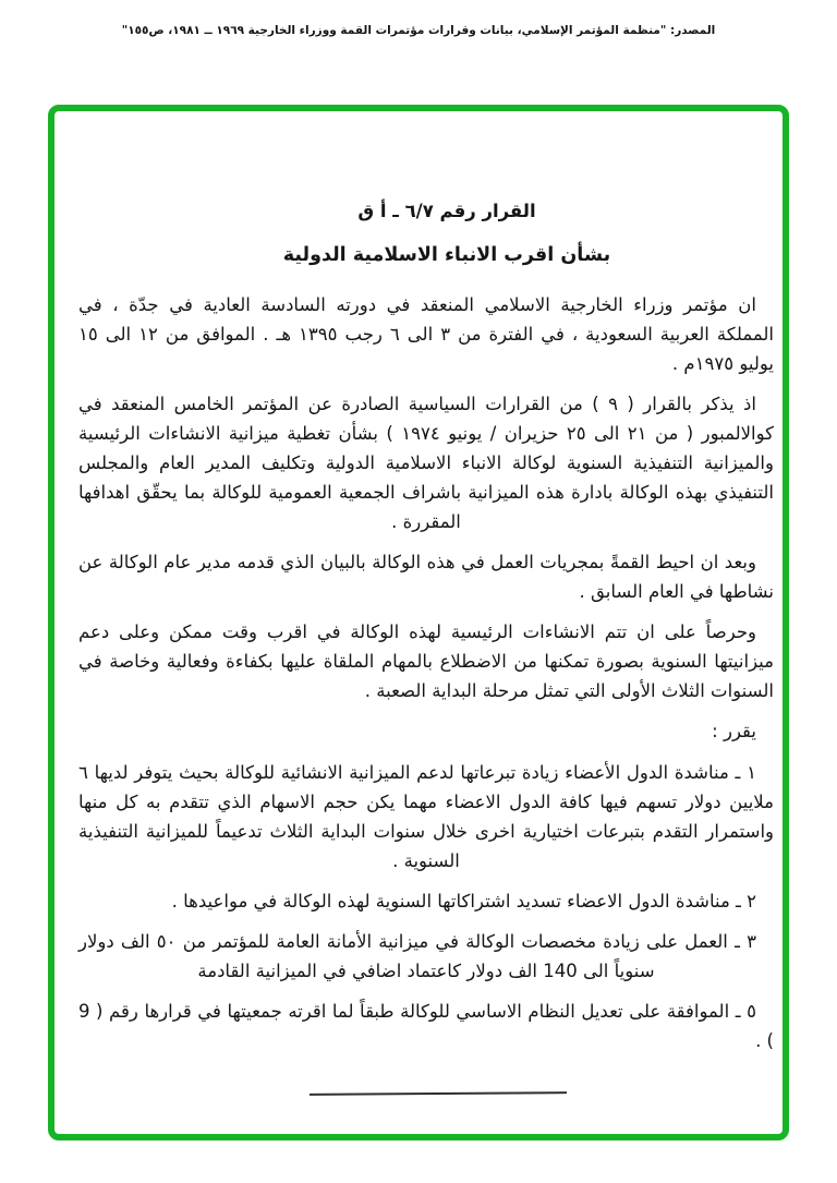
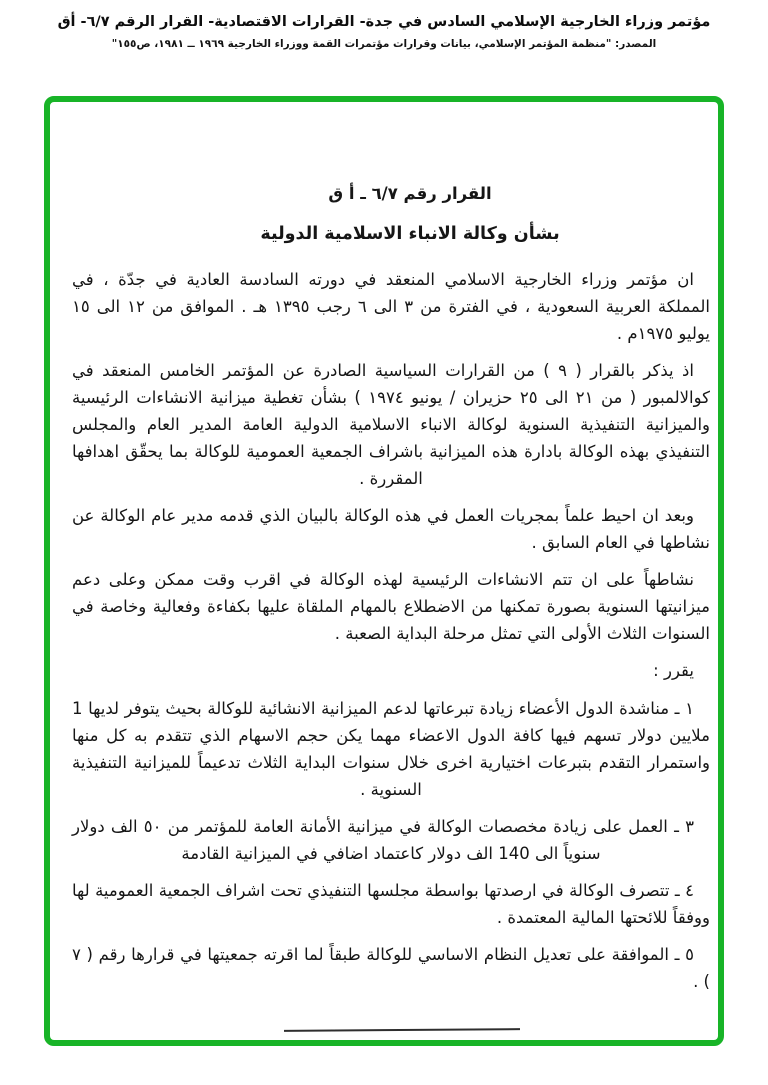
+ مؤتمر وزراء الخارجية الإسلامي السادس في جدة- القرارات الاقتصادية- القرار الرقم ٦/٧- أق
  المصدر: "منظمة المؤتمر الإسلامي، بيانات وقرارات مؤتمرات القمة ووزراء الخارجية ١٩٦٩ ــ ١٩٨١، ص١٥٥"
  القرار رقم ٦/٧ ـ أ ق
- بشأن اقرب الانباء الاسلامية الدولية
+ بشأن وكالة الانباء الاسلامية الدولية
  ان مؤتمر وزراء الخارجية الاسلامي المنعقد في دورته السادسة العادية في جدّة ، في المملكة العربية السعودية ، في الفترة من ٣ الى ٦ رجب ١٣٩٥ هـ . الموافق من ١٢ الى ١٥ يوليو ١٩٧٥م .
- اذ يذكر بالقرار ( ٩ ) من القرارات السياسية الصادرة عن المؤتمر الخامس المنعقد في كوالالمبور ( من ٢١ الى ٢٥ حزيران / يونيو ١٩٧٤ ) بشأن تغطية ميزانية الانشاءات الرئيسية والميزانية التنفيذية السنوية لوكالة الانباء الاسلامية الدولية وتكليف المدير العام والمجلس التنفيذي بهذه الوكالة بادارة هذه الميزانية باشراف الجمعية العمومية للوكالة بما يحقّق اهدافها المقررة .
+ اذ يذكر بالقرار ( ٩ ) من القرارات السياسية الصادرة عن المؤتمر الخامس المنعقد في كوالالمبور ( من ٢١ الى ٢٥ حزيران / يونيو ١٩٧٤ ) بشأن تغطية ميزانية الانشاءات الرئيسية والميزانية التنفيذية السنوية لوكالة الانباء الاسلامية الدولية العامة المدير العام والمجلس التنفيذي بهذه الوكالة بادارة هذه الميزانية باشراف الجمعية العمومية للوكالة بما يحقّق اهدافها المقررة .
- وبعد ان احيط القمةً بمجريات العمل في هذه الوكالة بالبيان الذي قدمه مدير عام الوكالة عن نشاطها في العام السابق .
+ وبعد ان احيط علماً بمجريات العمل في هذه الوكالة بالبيان الذي قدمه مدير عام الوكالة عن نشاطها في العام السابق .
- وحرصاً على ان تتم الانشاءات الرئيسية لهذه الوكالة في اقرب وقت ممكن وعلى دعم ميزانيتها السنوية بصورة تمكنها من الاضطلاع بالمهام الملقاة عليها بكفاءة وفعالية وخاصة في السنوات الثلاث الأولى التي تمثل مرحلة البداية الصعبة .
+ نشاطهاً على ان تتم الانشاءات الرئيسية لهذه الوكالة في اقرب وقت ممكن وعلى دعم ميزانيتها السنوية بصورة تمكنها من الاضطلاع بالمهام الملقاة عليها بكفاءة وفعالية وخاصة في السنوات الثلاث الأولى التي تمثل مرحلة البداية الصعبة .
  يقرر :
- ١ ـ مناشدة الدول الأعضاء زيادة تبرعاتها لدعم الميزانية الانشائية للوكالة بحيث يتوفر لديها ٦ ملايين دولار تسهم فيها كافة الدول الاعضاء مهما يكن حجم الاسهام الذي تتقدم به كل منها واستمرار التقدم بتبرعات اختيارية اخرى خلال سنوات البداية الثلاث تدعيماً للميزانية التنفيذية السنوية .
+ ١ ـ مناشدة الدول الأعضاء زيادة تبرعاتها لدعم الميزانية الانشائية للوكالة بحيث يتوفر لديها 1 ملايين دولار تسهم فيها كافة الدول الاعضاء مهما يكن حجم الاسهام الذي تتقدم به كل منها واستمرار التقدم بتبرعات اختيارية اخرى خلال سنوات البداية الثلاث تدعيماً للميزانية التنفيذية السنوية .
- ٢ ـ مناشدة الدول الاعضاء تسديد اشتراكاتها السنوية لهذه الوكالة في مواعيدها .
  ٣ ـ العمل على زيادة مخصصات الوكالة في ميزانية الأمانة العامة للمؤتمر من ٥٠ الف دولار سنوياً الى 140 الف دولار كاعتماد اضافي في الميزانية القادمة
+ ٤ ـ تتصرف الوكالة في ارصدتها بواسطة مجلسها التنفيذي تحت اشراف الجمعية العمومية لها ووفقاً للائحتها المالية المعتمدة .
- ٥ ـ الموافقة على تعديل النظام الاساسي للوكالة طبقاً لما اقرته جمعيتها في قرارها رقم ( 9 ) .
+ ٥ ـ الموافقة على تعديل النظام الاساسي للوكالة طبقاً لما اقرته جمعيتها في قرارها رقم ( ٧ ) .
